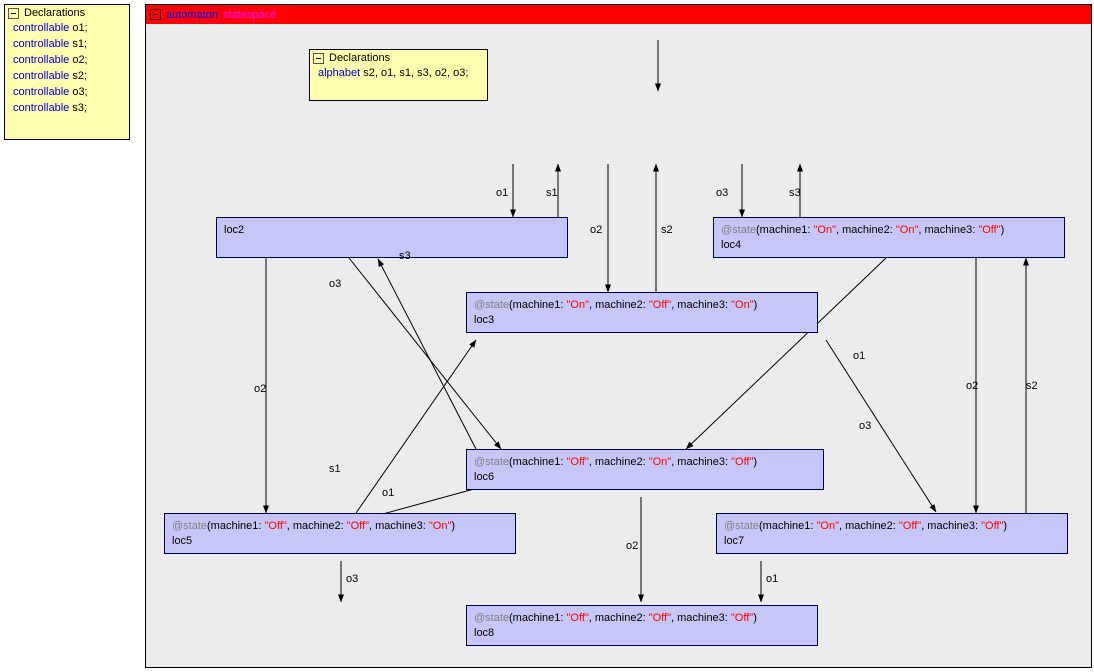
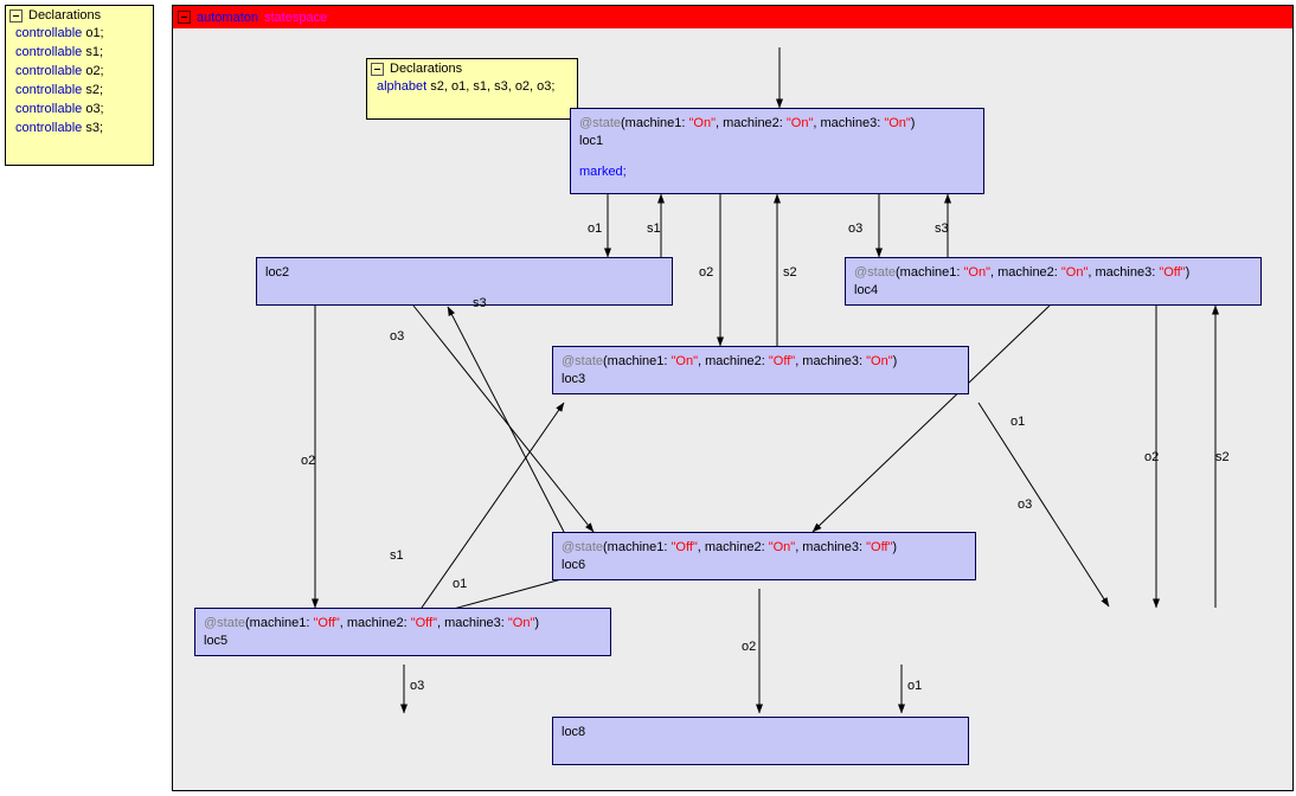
  Declarations
  controllable o1;
  controllable s1;
  controllable o2;
  controllable s2;
  controllable o3;
  controllable s3;
  automaton
  statespace
  Declarations
  alphabet s2, o1, s1, s3, o2, o3;
+ @state(machine1: "On", machine2: "On", machine3: "On")
+ loc1
+ marked;
  loc2
  @state(machine1: "On", machine2: "Off", machine3: "On")
  loc3
  @state(machine1: "On", machine2: "On", machine3: "Off")
  loc4
  @state(machine1: "Off", machine2: "Off", machine3: "On")
  loc5
  @state(machine1: "Off", machine2: "On", machine3: "Off")
  loc6
- @state(machine1: "On", machine2: "Off", machine3: "Off")
- loc7
- @state(machine1: "Off", machine2: "Off", machine3: "Off")
  loc8
  o1
  s1
  o3
  s3
  o2
  s2
  o3
  s3
  o2
  s1
  o1
  o1
  o3
  o2
  s2
  o2
  o3
  o1
